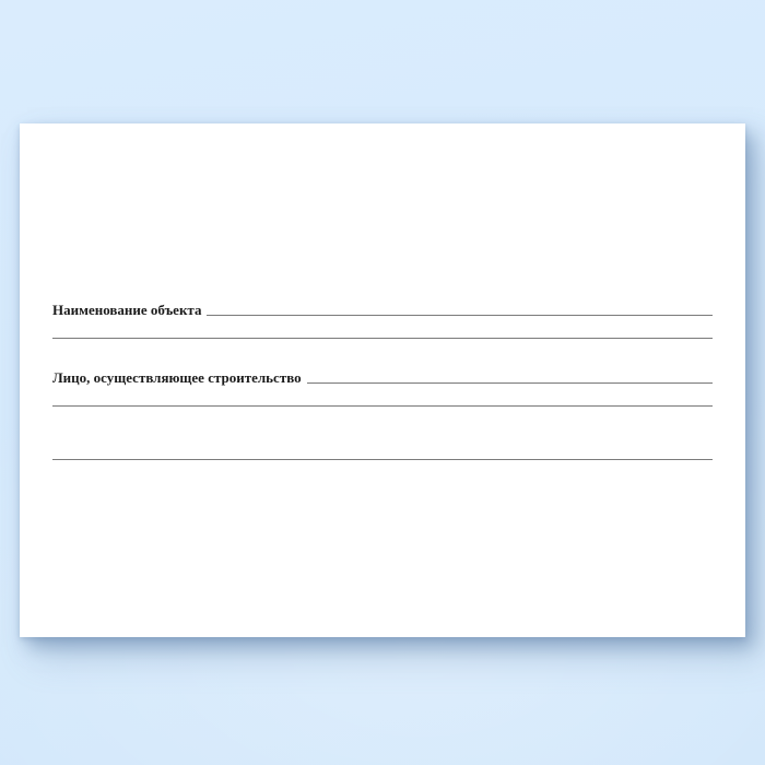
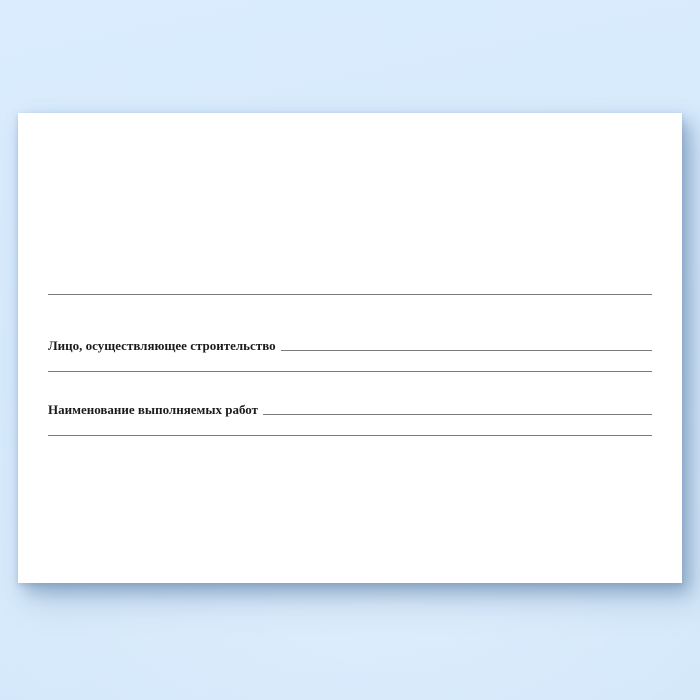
- Наименование объекта
  Лицо, осуществляющее строительство
+ Наименование выполняемых работ
